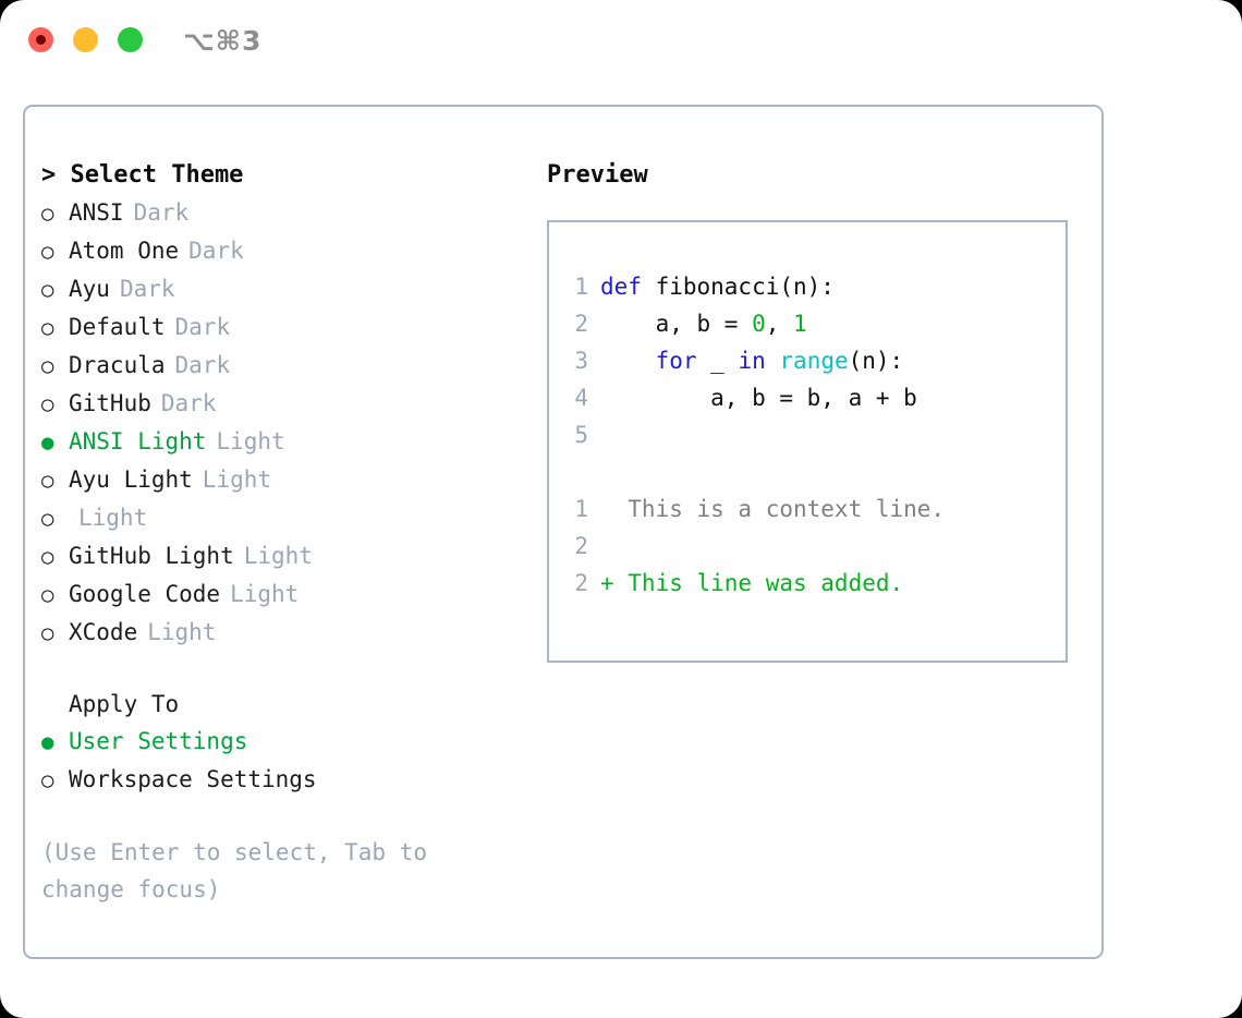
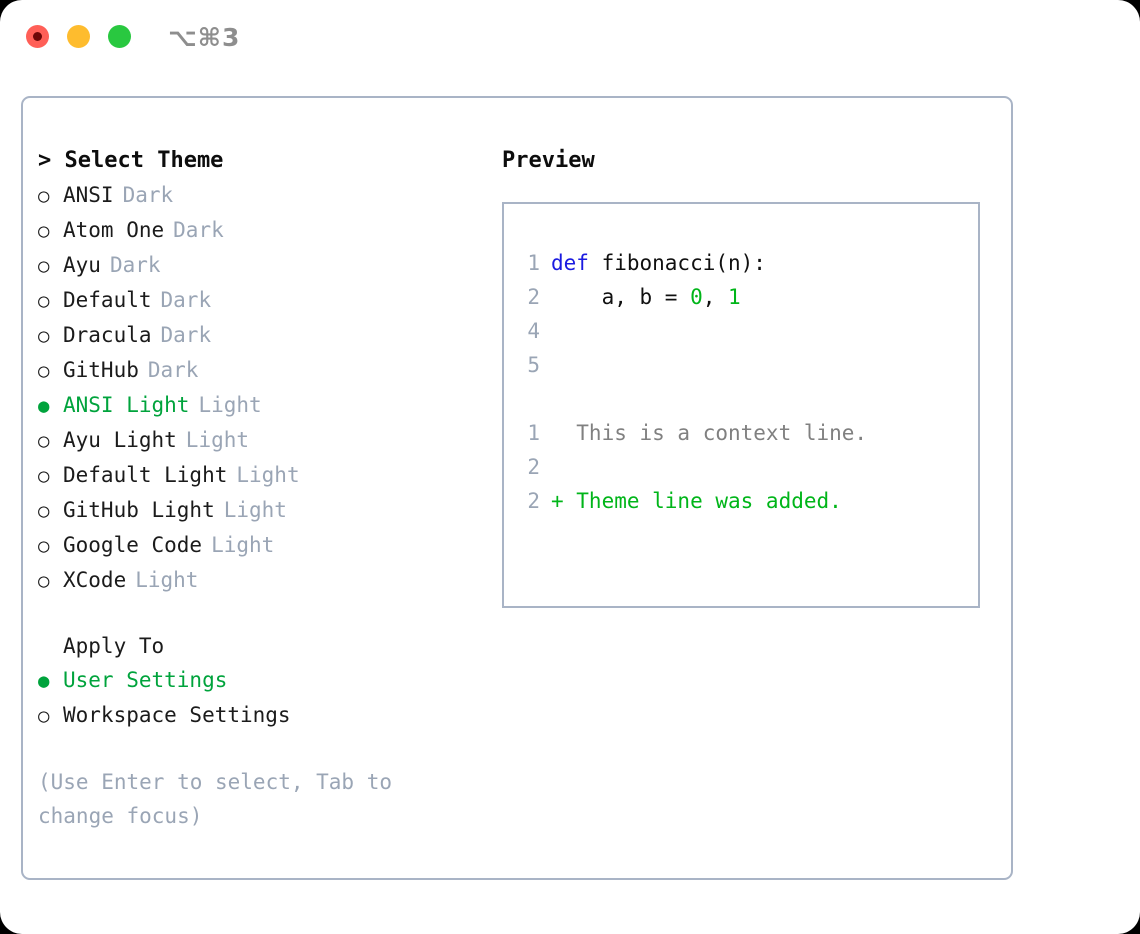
  ⌥⌘3
  > Select Theme
  ○
  ANSI
  Dark
  ○
  Atom One
  Dark
  ○
  Ayu
  Dark
  ○
  Default
  Dark
  ○
  Dracula
  Dark
  ○
  GitHub
  Dark
  ●
  ANSI Light
  Light
  ○
  Ayu Light
  Light
  ○
+ Default Light
  Light
  ○
  GitHub Light
  Light
  ○
  Google Code
  Light
  ○
  XCode
  Light
  Apply To
  ●
  User Settings
  ○
  Workspace Settings
  (Use Enter to select, Tab to change focus)
  Preview
  1
  def fibonacci(n):
  2
  a, b = 0, 1
- 3
- for _ in range(n):
  4
- a, b = b, a + b
  5
  1
  This is a context line.
  2
  2
- + This line was added.
+ + Theme line was added.
